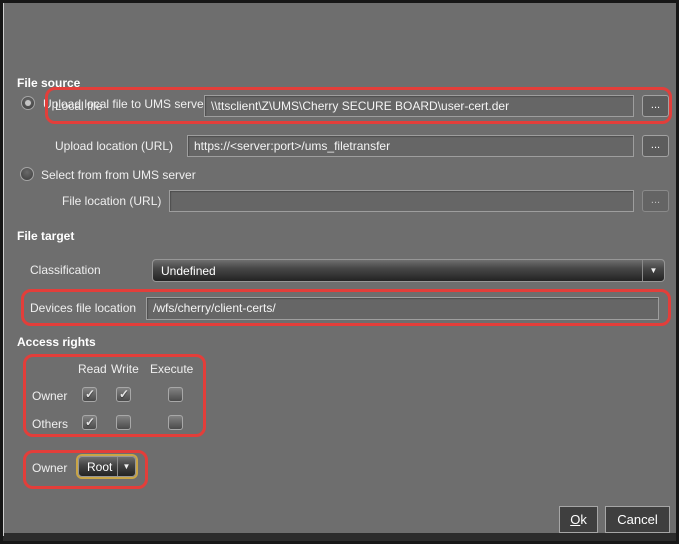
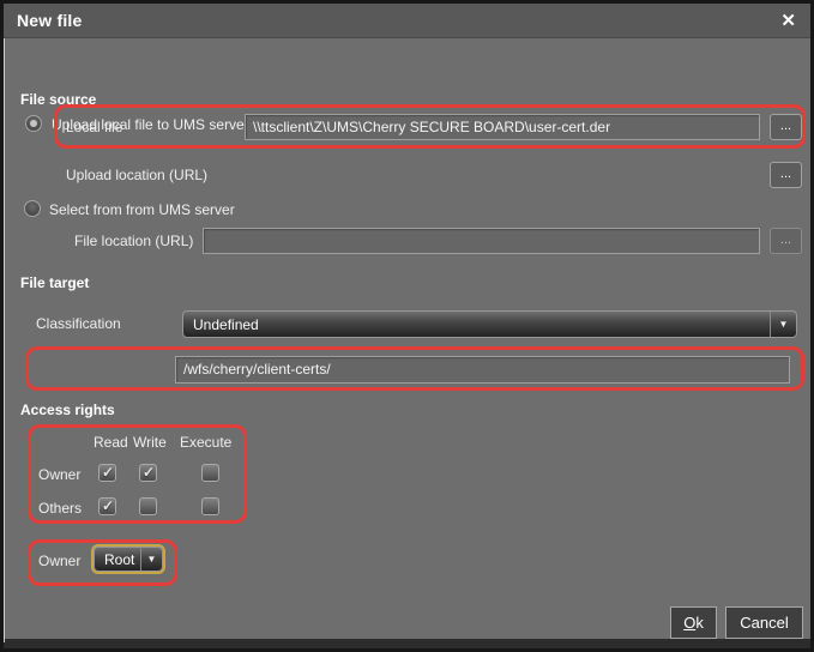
+ New file
+ ✕
  File source
  Upload local file to UMS serve
  Local file
  \\ttsclient\Z\UMS\Cherry SECURE BOARD\user-cert.der
  ...
  Upload location (URL)
- https://<server:port>/ums_filetransfer
  ...
  Select from from UMS server
  File location (URL)
  ...
  File target
  Classification
  Undefined
  ▼
- Devices file location
  /wfs/cherry/client-certs/
  Access rights
  Read
  Write
  Execute
  Owner
  Others
  Owner
  Root
  ▼
  Ok
  Cancel
